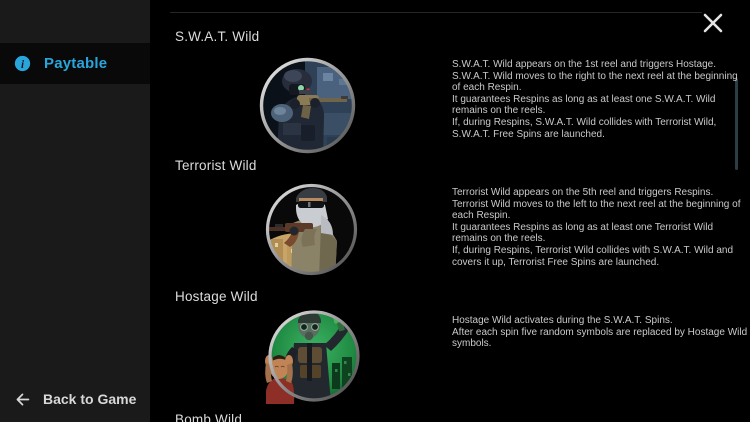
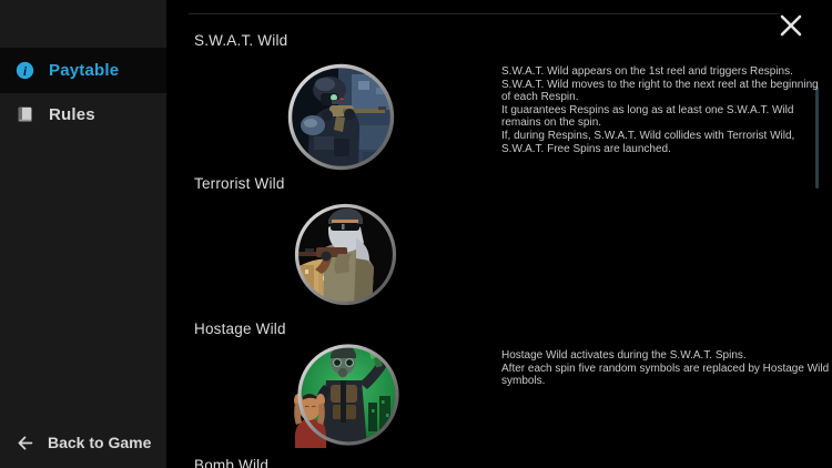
  i
  Paytable
+ Rules
  Back to Game
  S.W.A.T. Wild
- S.W.A.T. Wild appears on the 1st reel and triggers Hostage.
+ S.W.A.T. Wild appears on the 1st reel and triggers Respins.
  S.W.A.T. Wild moves to the right to the next reel at the beginning of each Respin.
- It guarantees Respins as long as at least one S.W.A.T. Wild remains on the reels.
+ It guarantees Respins as long as at least one S.W.A.T. Wild remains on the spin.
  If, during Respins, S.W.A.T. Wild collides with Terrorist Wild, S.W.A.T. Free Spins are launched.
  Terrorist Wild
- Terrorist Wild appears on the 5th reel and triggers Respins.
- Terrorist Wild moves to the left to the next reel at the beginning of each Respin.
- It guarantees Respins as long as at least one Terrorist Wild remains on the reels.
- If, during Respins, Terrorist Wild collides with S.W.A.T. Wild and covers it up, Terrorist Free Spins are launched.
  Hostage Wild
  Hostage Wild activates during the S.W.A.T. Spins.
  After each spin five random symbols are replaced by Hostage Wild symbols.
  Bomb Wild
